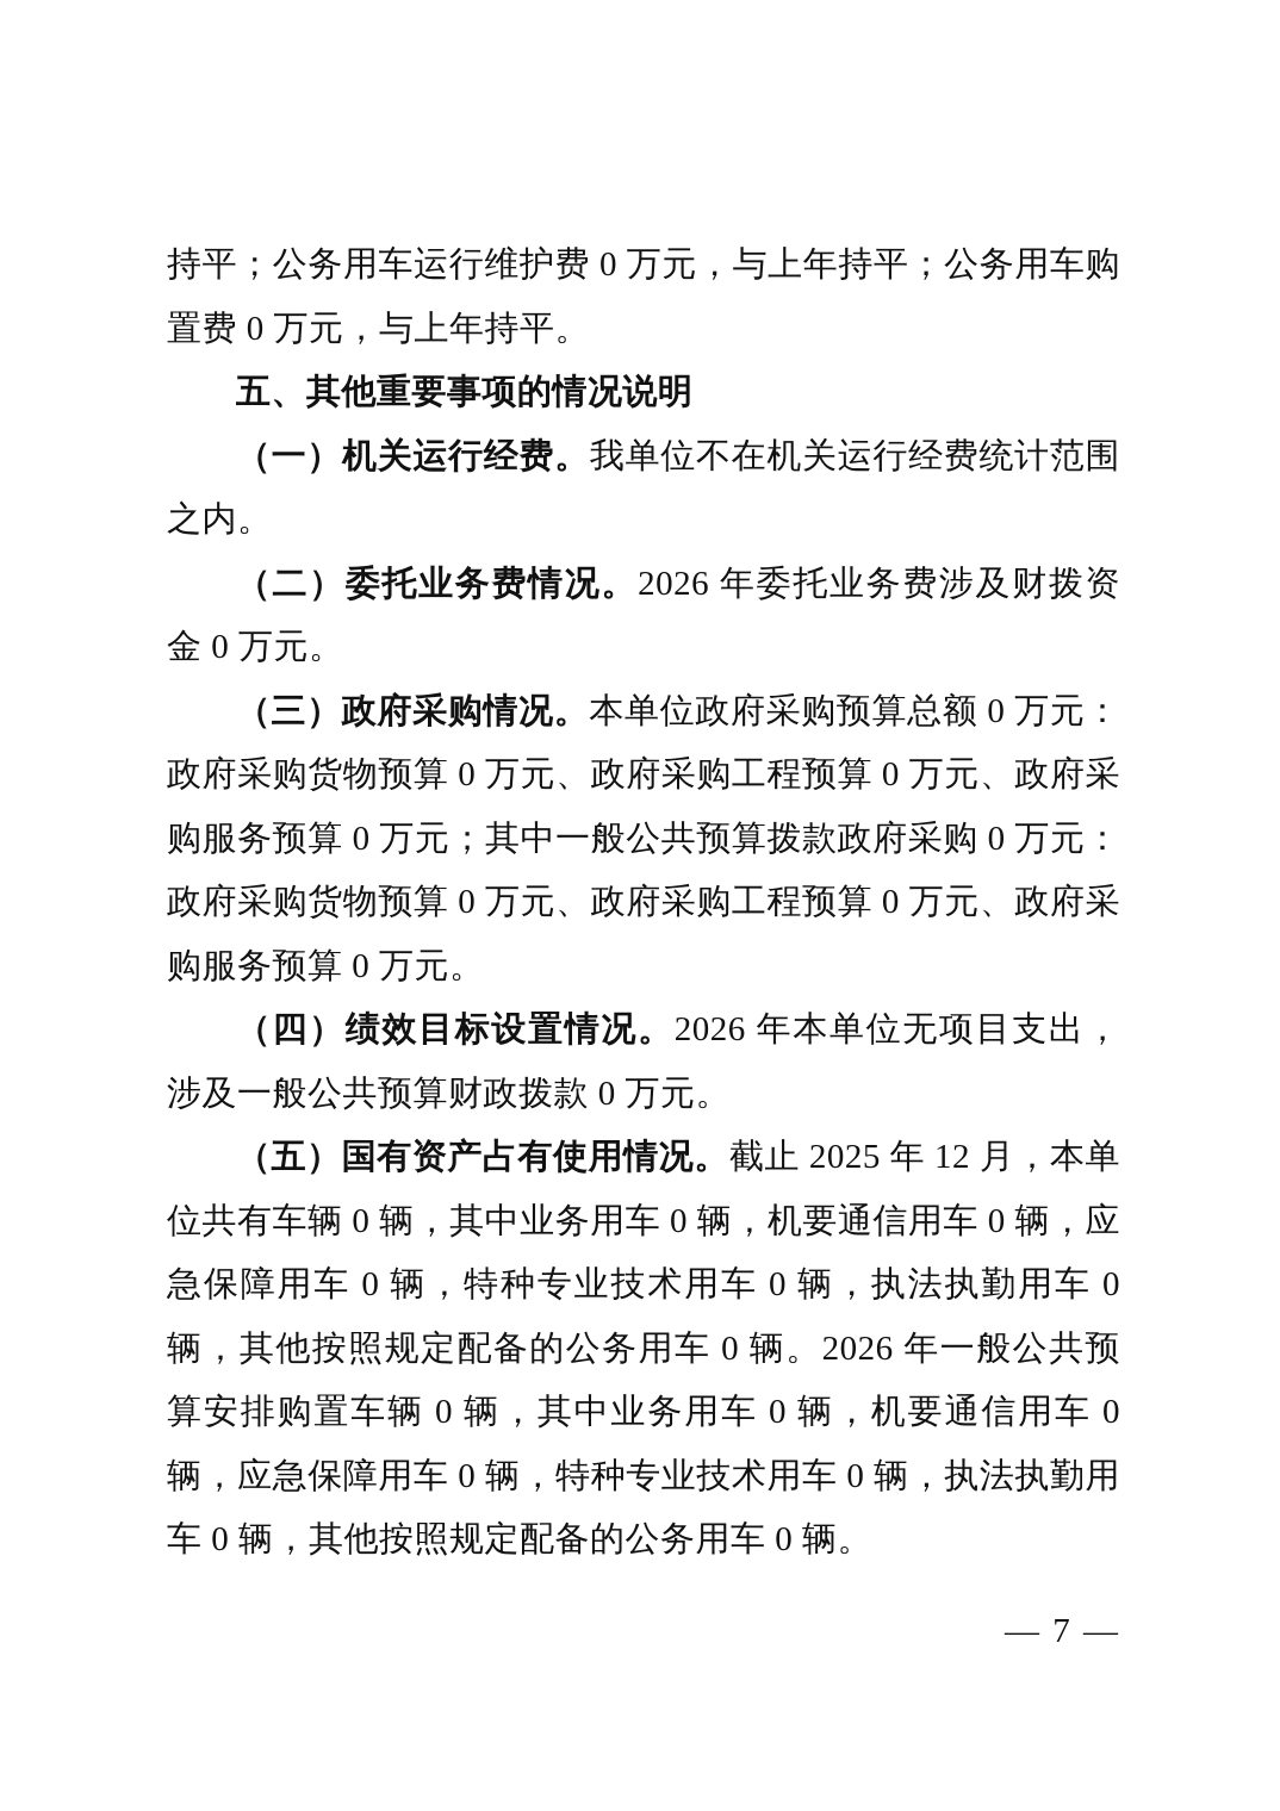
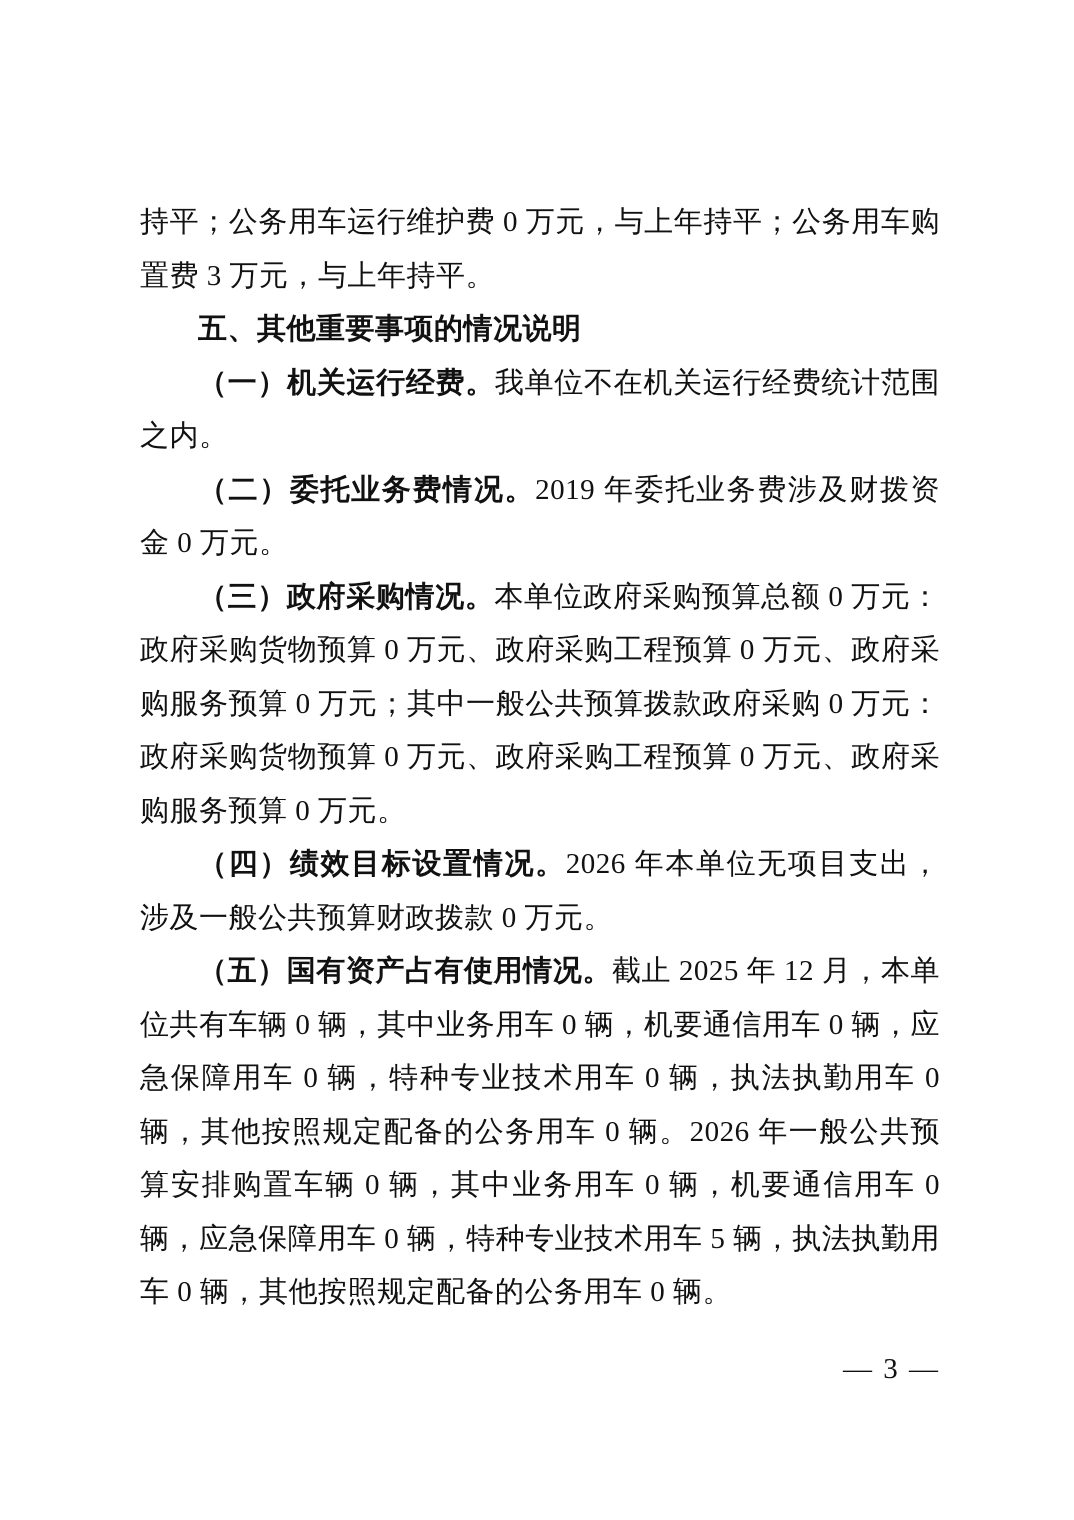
- 持平；公务用车运行维护费 0 万元，与上年持平；公务用车购置费 0 万元，与上年持平。
+ 持平；公务用车运行维护费 0 万元，与上年持平；公务用车购置费 3 万元，与上年持平。
  五、其他重要事项的情况说明
  （一）机关运行经费。我单位不在机关运行经费统计范围之内。
- （二）委托业务费情况。2026 年委托业务费涉及财拨资金 0 万元。
+ （二）委托业务费情况。2019 年委托业务费涉及财拨资金 0 万元。
  （三）政府采购情况。本单位政府采购预算总额 0 万元：政府采购货物预算 0 万元、政府采购工程预算 0 万元、政府采购服务预算 0 万元；其中一般公共预算拨款政府采购 0 万元：政府采购货物预算 0 万元、政府采购工程预算 0 万元、政府采购服务预算 0 万元。
  （四）绩效目标设置情况。2026 年本单位无项目支出，涉及一般公共预算财政拨款 0 万元。
- （五）国有资产占有使用情况。截止 2025 年 12 月，本单位共有车辆 0 辆，其中业务用车 0 辆，机要通信用车 0 辆，应急保障用车 0 辆，特种专业技术用车 0 辆，执法执勤用车 0 辆，其他按照规定配备的公务用车 0 辆。2026 年一般公共预算安排购置车辆 0 辆，其中业务用车 0 辆，机要通信用车 0 辆，应急保障用车 0 辆，特种专业技术用车 0 辆，执法执勤用车 0 辆，其他按照规定配备的公务用车 0 辆。
+ （五）国有资产占有使用情况。截止 2025 年 12 月，本单位共有车辆 0 辆，其中业务用车 0 辆，机要通信用车 0 辆，应急保障用车 0 辆，特种专业技术用车 0 辆，执法执勤用车 0 辆，其他按照规定配备的公务用车 0 辆。2026 年一般公共预算安排购置车辆 0 辆，其中业务用车 0 辆，机要通信用车 0 辆，应急保障用车 0 辆，特种专业技术用车 5 辆，执法执勤用车 0 辆，其他按照规定配备的公务用车 0 辆。
- — 7 —
+ — 3 —
